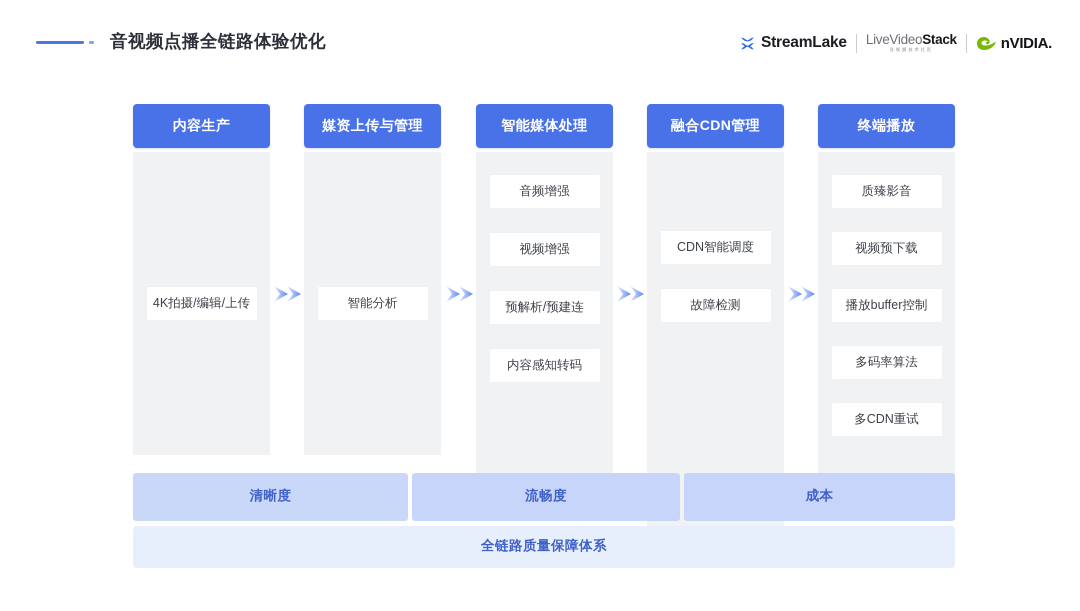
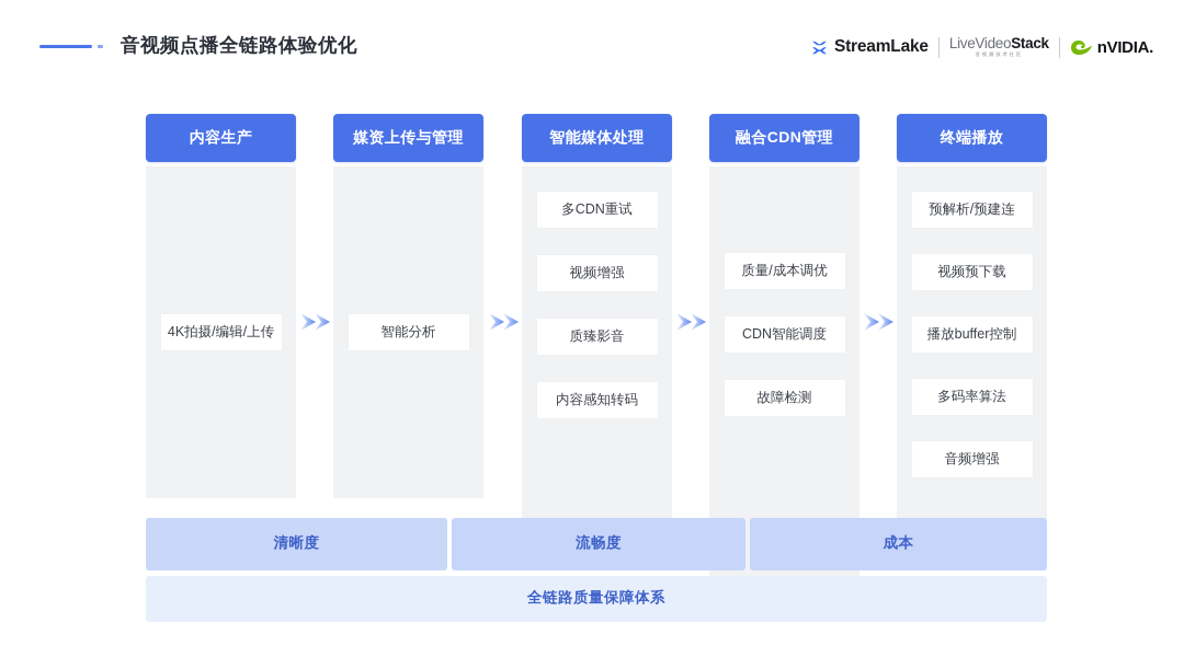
  音视频点播全链路体验优化
  StreamLake
  LiveVideoStack
  nVIDIA.
  内容生产
  4K拍摄/编辑/上传
  媒资上传与管理
  智能分析
  智能媒体处理
- 音频增强
+ 多CDN重试
  视频增强
- 预解析/预建连
+ 质臻影音
  内容感知转码
  融合CDN管理
+ 质量/成本调优
  CDN智能调度
  故障检测
  终端播放
- 质臻影音
+ 预解析/预建连
  视频预下载
  播放buffer控制
  多码率算法
- 多CDN重试
+ 音频增强
  清晰度
  流畅度
  成本
  全链路质量保障体系
